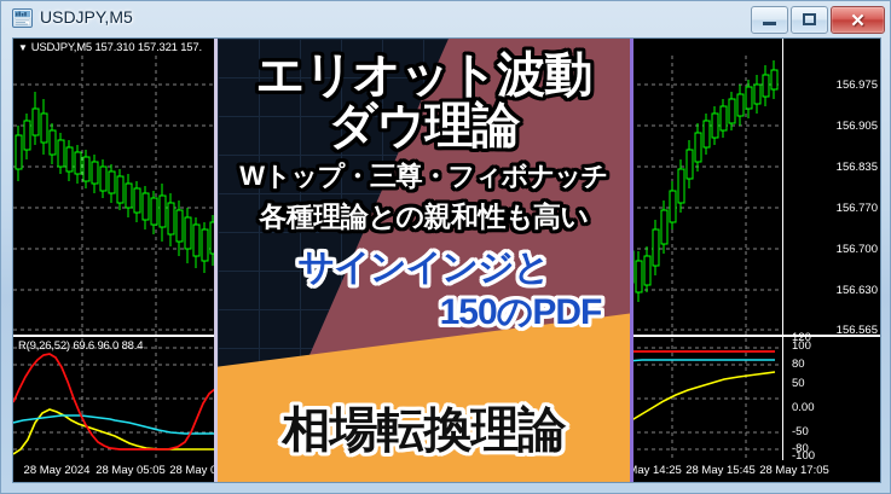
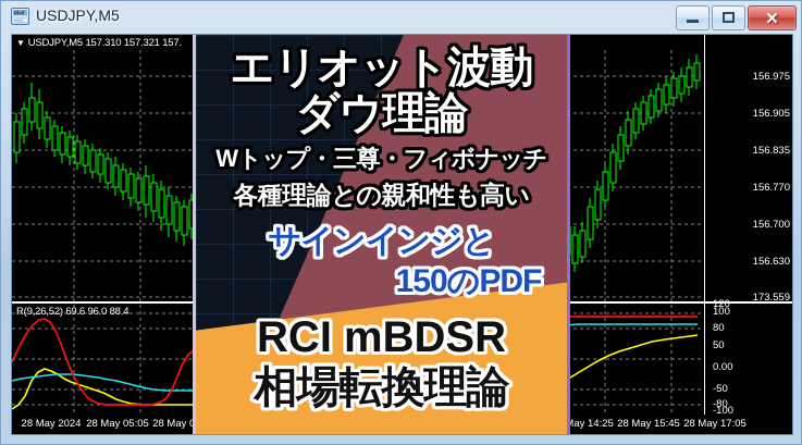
  USDJPY,M5
  ✕
  ▼ USDJPY,M5 157.310 157.321 157.
  156.975
  156.905
  156.835
  156.770
  156.700
  156.630
- 156.565
+ 173.559
  R(9,26,52) 69.6 96.0 88.4
  120
  100
  80
  50
  0.00
  -50
  -80
  -100
  28 May 2024
  28 May 05:05
  May 14:25
  28 May 15:45
  28 May 17:05
  エリオット波動
  ダウ理論
  Wトップ・三尊・フィボナッチ
  各種理論との親和性も高い
  サインインジと
  150のPDF
+ RCI mBDSR
  相場転換理論
